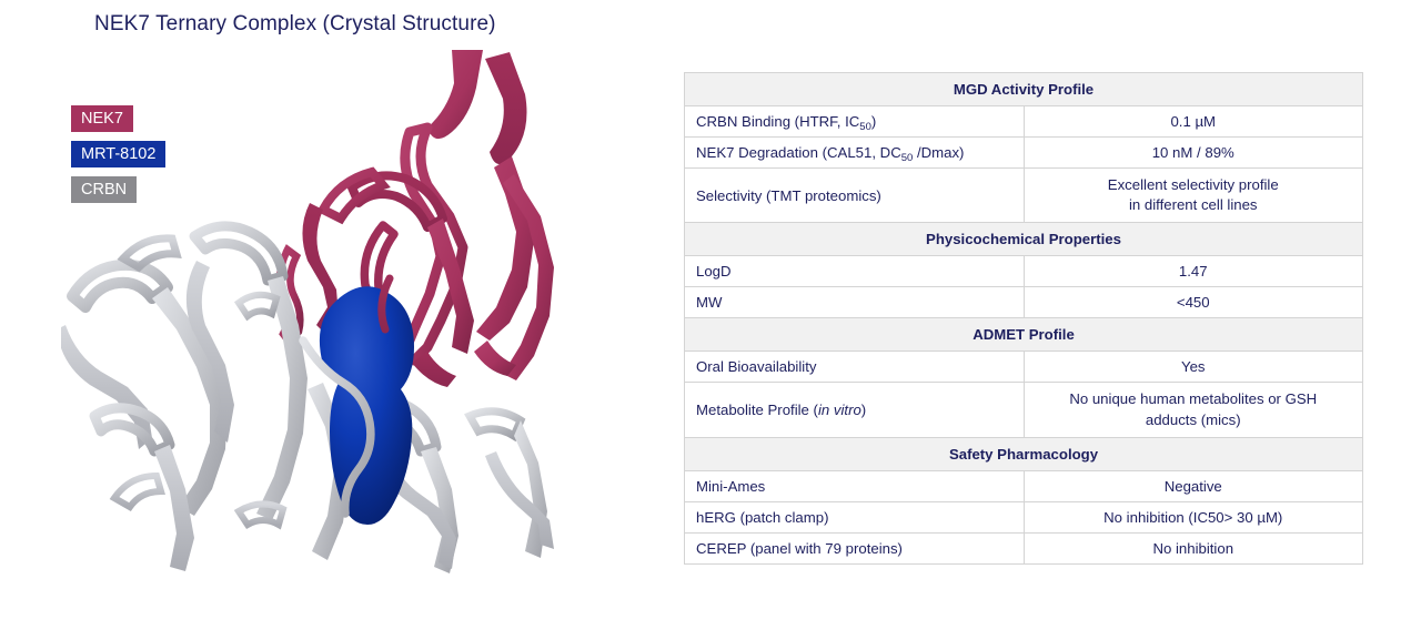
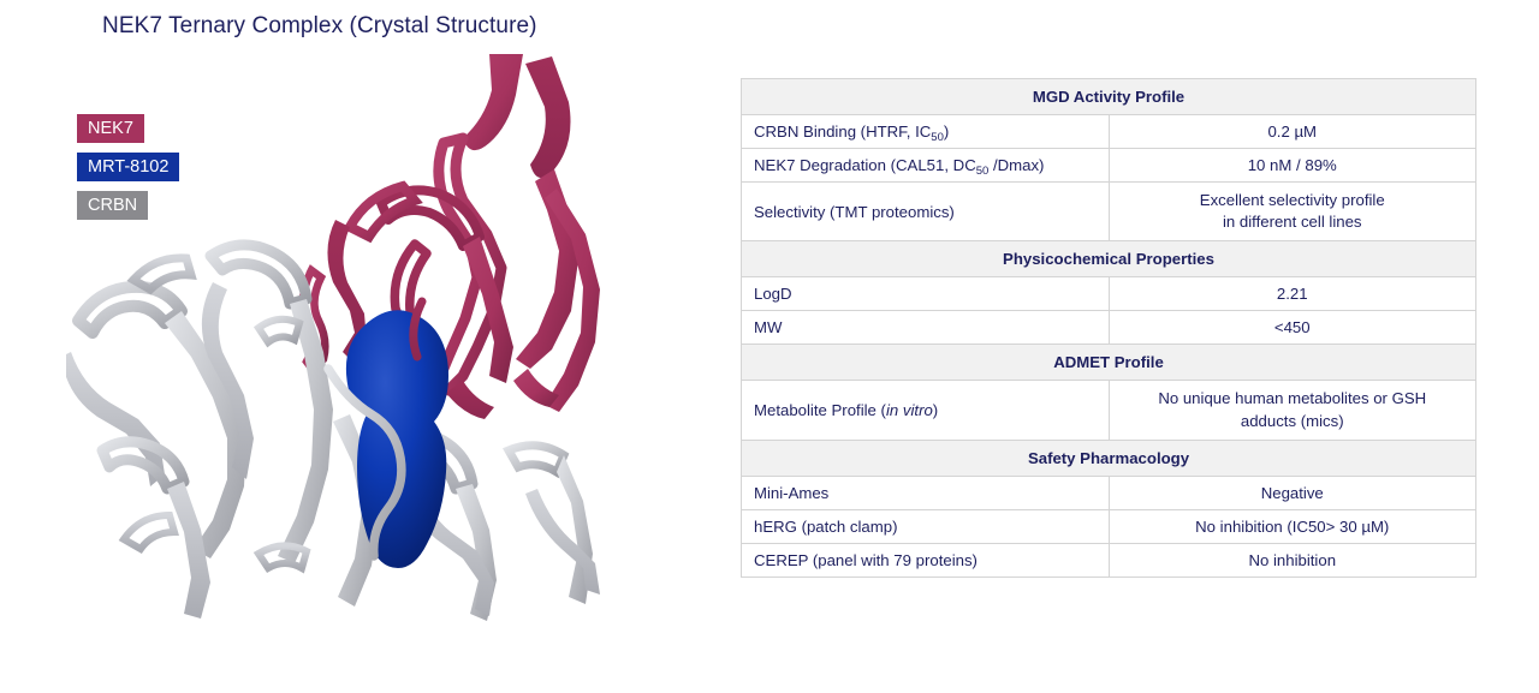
  NEK7 Ternary Complex (Crystal Structure)
  NEK7
  MRT-8102
  CRBN
  MGD Activity Profile
- CRBN Binding (HTRF, IC50)	0.1 µM
+ CRBN Binding (HTRF, IC50)	0.2 µM
  NEK7 Degradation (CAL51, DC50 /Dmax)	10 nM / 89%
  Selectivity (TMT proteomics)	Excellent selectivity profile in different cell lines
  Physicochemical Properties
- LogD	1.47
+ LogD	2.21
  MW	<450
  ADMET Profile
- Oral Bioavailability	Yes
  Metabolite Profile (in vitro)	No unique human metabolites or GSH adducts (mics)
  Safety Pharmacology
  Mini-Ames	Negative
  hERG (patch clamp)	No inhibition (IC50> 30 µM)
  CEREP (panel with 79 proteins)	No inhibition
